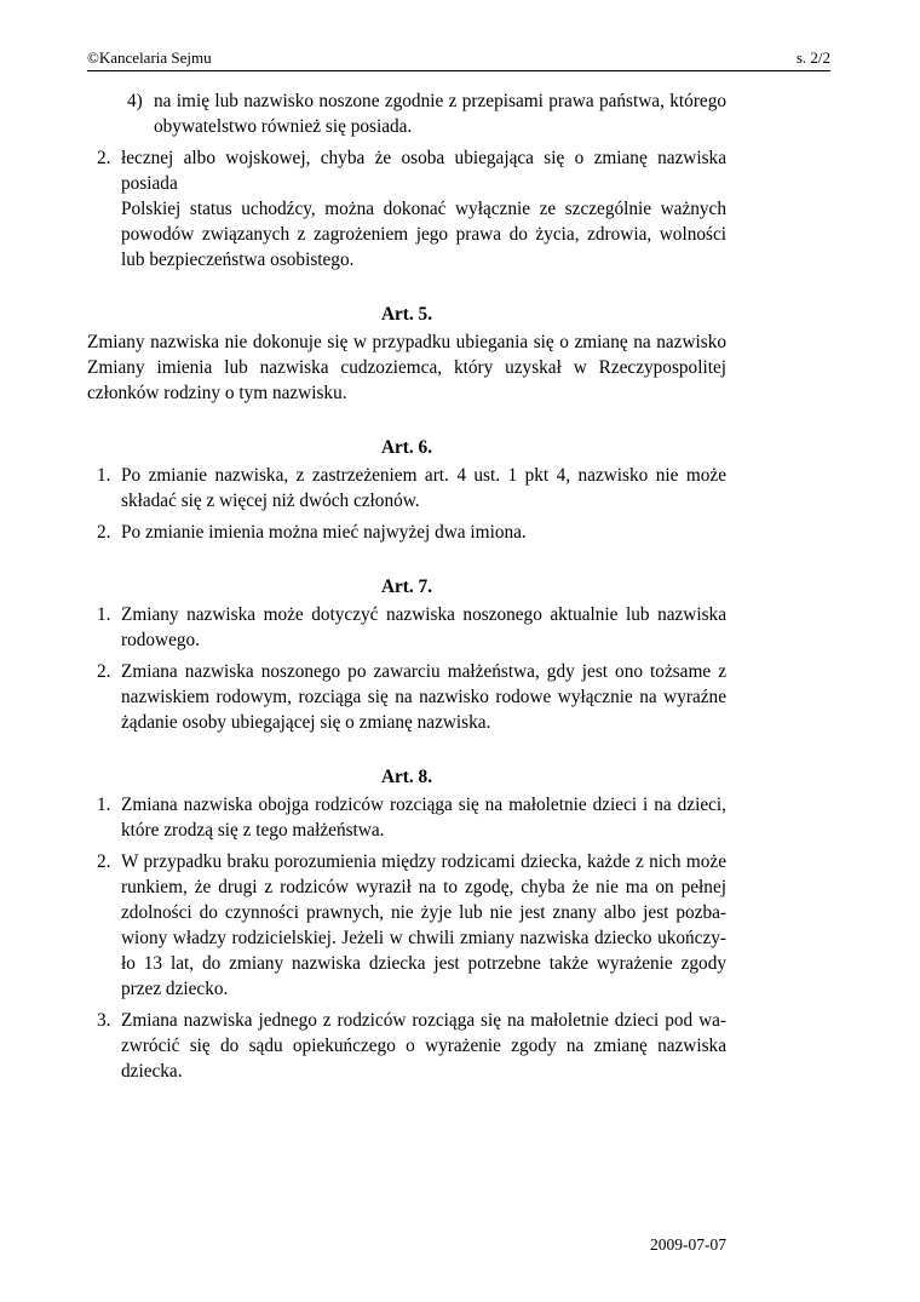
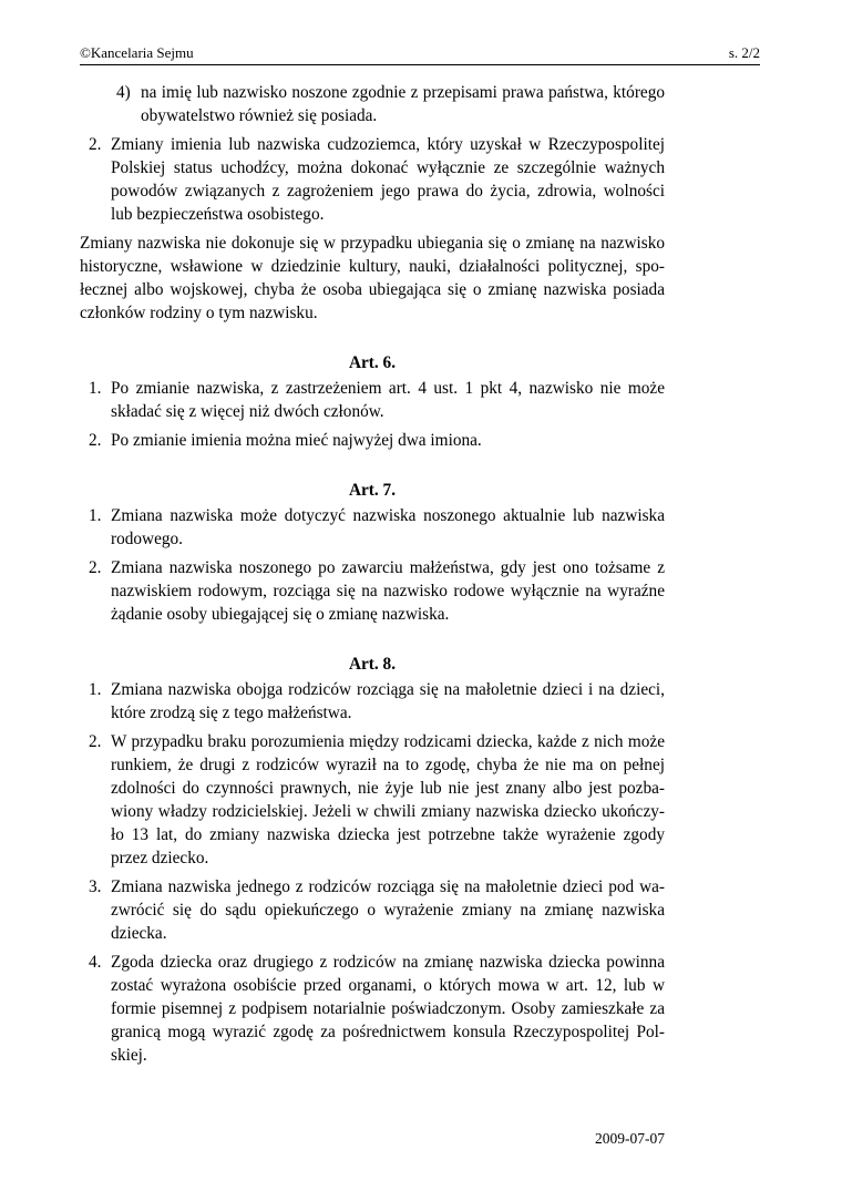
  ©Kancelaria Sejmu
  s. 2/2
  4)
  na imię lub nazwisko noszone zgodnie z przepisami prawa państwa, którego
  obywatelstwo również się posiada.
  2.
- łecznej albo wojskowej, chyba że osoba ubiegająca się o zmianę nazwiska posiada
+ Zmiany imienia lub nazwiska cudzoziemca, który uzyskał w Rzeczypospolitej
  Polskiej status uchodźcy, można dokonać wyłącznie ze szczególnie ważnych
  powodów związanych z zagrożeniem jego prawa do życia, zdrowia, wolności
  lub bezpieczeństwa osobistego.
- Art. 5.
  Zmiany nazwiska nie dokonuje się w przypadku ubiegania się o zmianę na nazwisko
+ historyczne, wsławione w dziedzinie kultury, nauki, działalności politycznej, spo-
- Zmiany imienia lub nazwiska cudzoziemca, który uzyskał w Rzeczypospolitej
+ łecznej albo wojskowej, chyba że osoba ubiegająca się o zmianę nazwiska posiada
  członków rodziny o tym nazwisku.
  Art. 6.
  1.
  Po zmianie nazwiska, z zastrzeżeniem art. 4 ust. 1 pkt 4, nazwisko nie może
  składać się z więcej niż dwóch członów.
  2.
  Po zmianie imienia można mieć najwyżej dwa imiona.
  Art. 7.
  1.
- Zmiany nazwiska może dotyczyć nazwiska noszonego aktualnie lub nazwiska
+ Zmiana nazwiska może dotyczyć nazwiska noszonego aktualnie lub nazwiska
  rodowego.
  2.
  Zmiana nazwiska noszonego po zawarciu małżeństwa, gdy jest ono tożsame z
  nazwiskiem rodowym, rozciąga się na nazwisko rodowe wyłącznie na wyraźne
  żądanie osoby ubiegającej się o zmianę nazwiska.
  Art. 8.
  1.
  Zmiana nazwiska obojga rodziców rozciąga się na małoletnie dzieci i na dzieci,
  które zrodzą się z tego małżeństwa.
  2.
  W przypadku braku porozumienia między rodzicami dziecka, każde z nich może
  runkiem, że drugi z rodziców wyraził na to zgodę, chyba że nie ma on pełnej
  zdolności do czynności prawnych, nie żyje lub nie jest znany albo jest pozba-
  wiony władzy rodzicielskiej. Jeżeli w chwili zmiany nazwiska dziecko ukończy-
  ło 13 lat, do zmiany nazwiska dziecka jest potrzebne także wyrażenie zgody
  przez dziecko.
  3.
  Zmiana nazwiska jednego z rodziców rozciąga się na małoletnie dzieci pod wa-
- zwrócić się do sądu opiekuńczego o wyrażenie zgody na zmianę nazwiska
+ zwrócić się do sądu opiekuńczego o wyrażenie zmiany na zmianę nazwiska
  dziecka.
+ 4.
+ Zgoda dziecka oraz drugiego z rodziców na zmianę nazwiska dziecka powinna
+ zostać wyrażona osobiście przed organami, o których mowa w art. 12, lub w
+ formie pisemnej z podpisem notarialnie poświadczonym. Osoby zamieszkałe za
+ granicą mogą wyrazić zgodę za pośrednictwem konsula Rzeczypospolitej Pol-
+ skiej.
  2009-07-07
